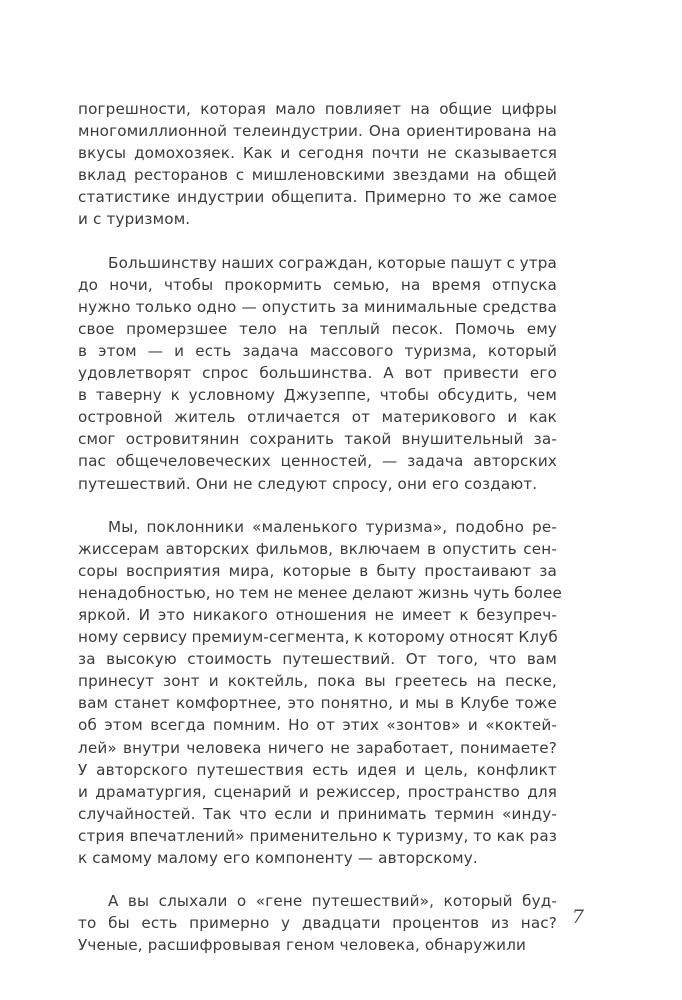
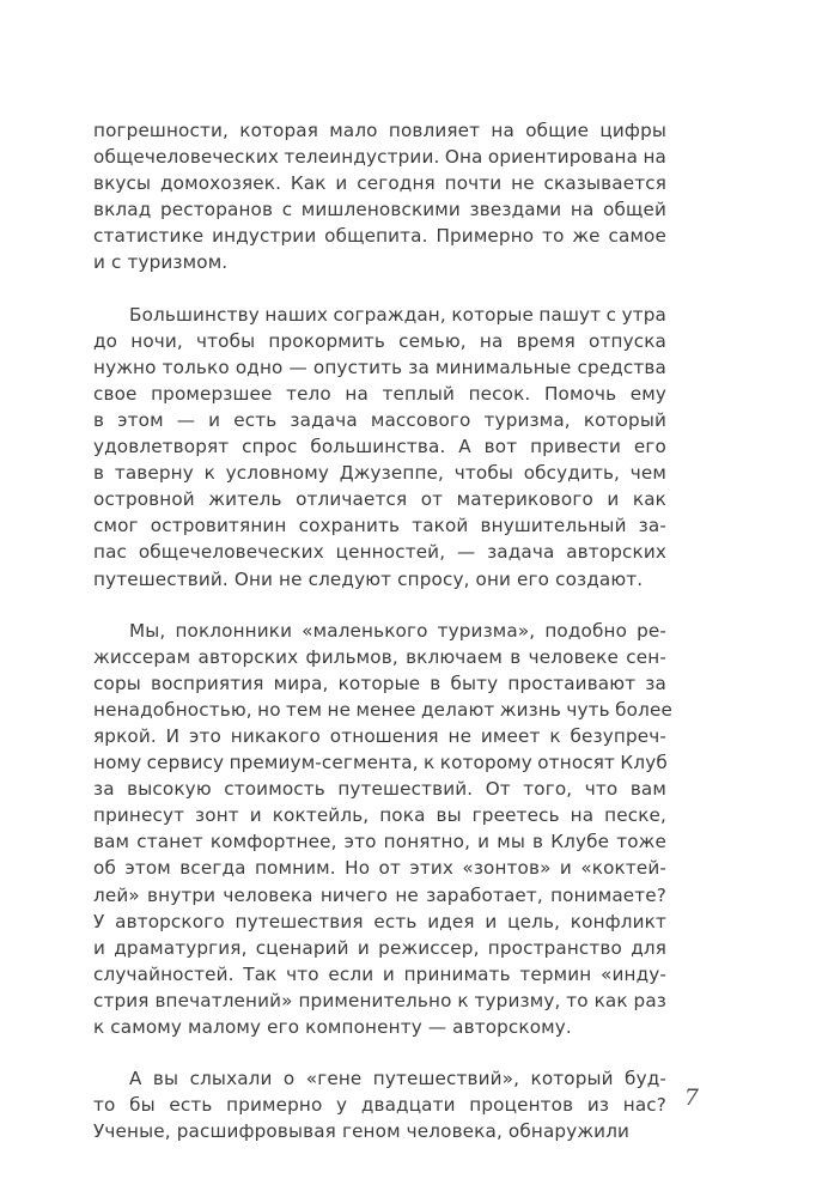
  погрешности, которая мало повлияет на общие цифры
- многомиллионной телеиндустрии. Она ориентирована на
+ общечеловеческих телеиндустрии. Она ориентирована на
  вкусы домохозяек. Как и сегодня почти не сказывается
  вклад ресторанов с мишленовскими звездами на общей
  статистике индустрии общепита. Примерно то же самое
  и с туризмом.
  Большинству наших сограждан, которые пашут с утра
  до ночи, чтобы прокормить семью, на время отпуска
  нужно только одно — опустить за минимальные средства
  свое промерзшее тело на теплый песок. Помочь ему
  в этом — и есть задача массового туризма, который
  удовлетворят спрос большинства. А вот привести его
  в таверну к условному Джузеппе, чтобы обсудить, чем
  островной житель отличается от материкового и как
  смог островитянин сохранить такой внушительный за-
  пас общечеловеческих ценностей, — задача авторских
  путешествий. Они не следуют спросу, они его создают.
  Мы, поклонники «маленького туризма», подобно ре-
- жиссерам авторских фильмов, включаем в опустить сен-
+ жиссерам авторских фильмов, включаем в человеке сен-
  соры восприятия мира, которые в быту простаивают за
  ненадобностью, но тем не менее делают жизнь чуть более
  яркой. И это никакого отношения не имеет к безупреч-
  ному сервису премиум-сегмента, к которому относят Клуб
  за высокую стоимость путешествий. От того, что вам
  принесут зонт и коктейль, пока вы греетесь на песке,
  вам станет комфортнее, это понятно, и мы в Клубе тоже
  об этом всегда помним. Но от этих «зонтов» и «коктей-
  лей» внутри человека ничего не заработает, понимаете?
  У авторского путешествия есть идея и цель, конфликт
  и драматургия, сценарий и режиссер, пространство для
  случайностей. Так что если и принимать термин «инду-
  стрия впечатлений» применительно к туризму, то как раз
  к самому малому его компоненту — авторскому.
  А вы слыхали о «гене путешествий», который буд-
  то бы есть примерно у двадцати процентов из нас?
  Ученые, расшифровывая геном человека, обнаружили
  7
